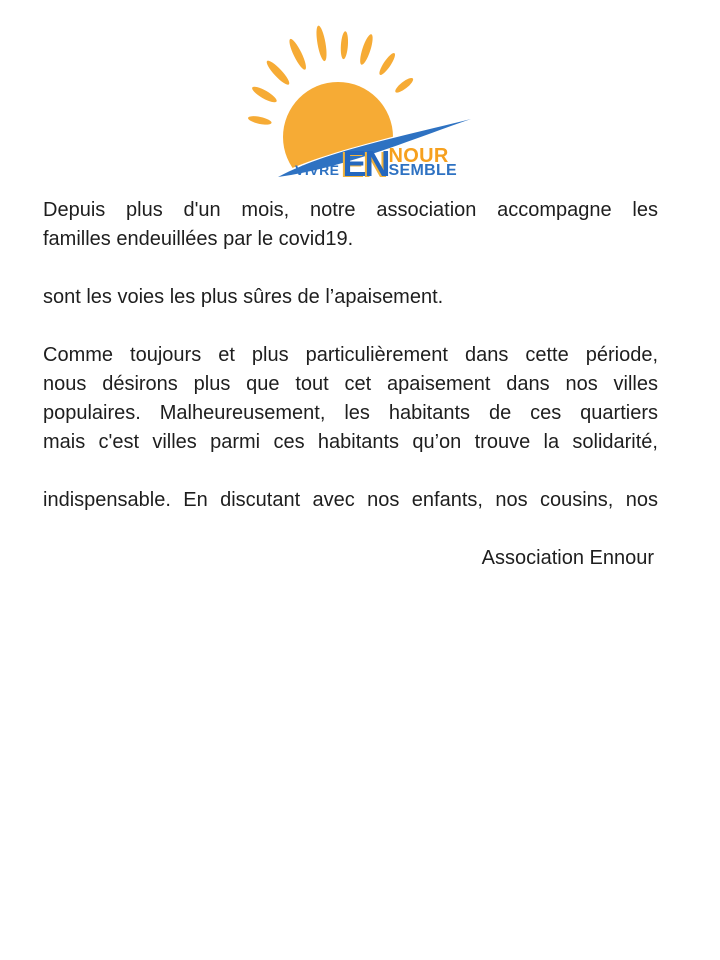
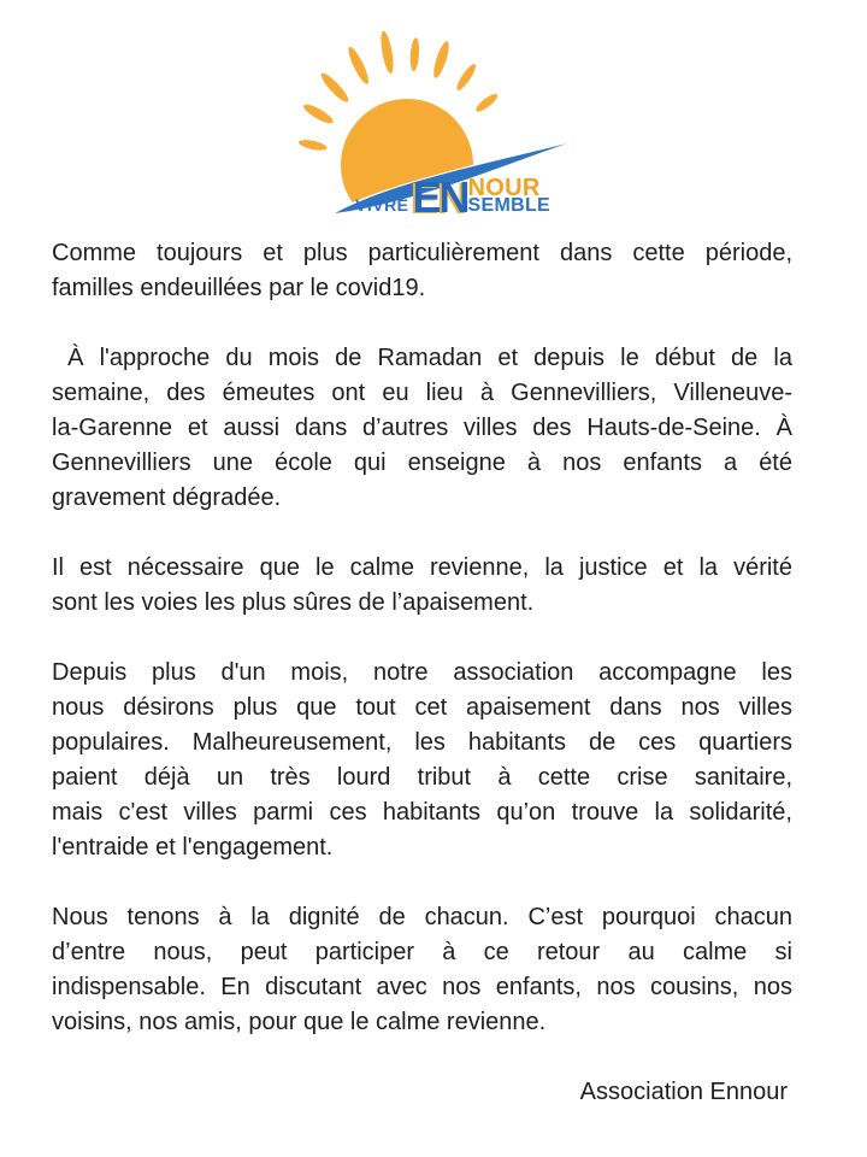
  VIVRE
  EN
  NOUR
  SEMBLE
- Depuis plus d'un mois, notre association accompagne les
+ Comme toujours et plus particulièrement dans cette période,
  familles endeuillées par le covid19.
+ À l'approche du mois de Ramadan et depuis le début de la
+ semaine, des émeutes ont eu lieu à Gennevilliers, Villeneuve-
+ la-Garenne et aussi dans d’autres villes des Hauts-de-Seine. À
+ Gennevilliers une école qui enseigne à nos enfants a été
+ gravement dégradée.
+ Il est nécessaire que le calme revienne, la justice et la vérité
  sont les voies les plus sûres de l’apaisement.
- Comme toujours et plus particulièrement dans cette période,
+ Depuis plus d'un mois, notre association accompagne les
  nous désirons plus que tout cet apaisement dans nos villes
  populaires. Malheureusement, les habitants de ces quartiers
+ paient déjà un très lourd tribut à cette crise sanitaire,
  mais c'est villes parmi ces habitants qu’on trouve la solidarité,
+ l'entraide et l'engagement.
+ Nous tenons à la dignité de chacun. C’est pourquoi chacun
+ d’entre nous, peut participer à ce retour au calme si
  indispensable. En discutant avec nos enfants, nos cousins, nos
+ voisins, nos amis, pour que le calme revienne.
  Association Ennour
